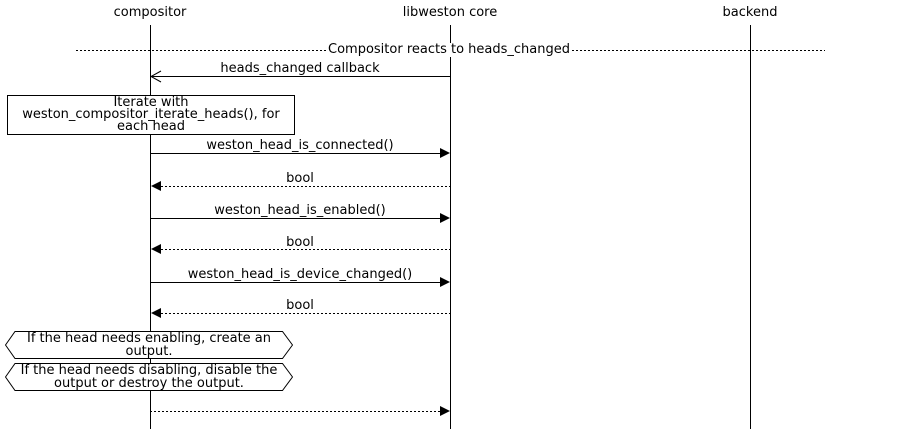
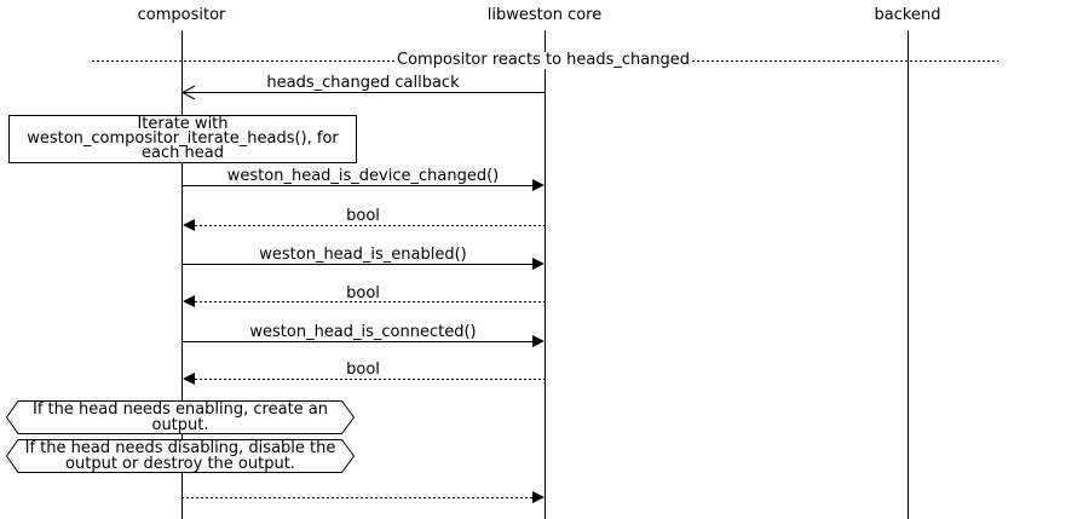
  compositor
  libweston core
  backend
  Compositor reacts to heads_changed
  heads_changed callback
  Iterate with
  weston_compositor_iterate_heads(), for
  each head
- weston_head_is_connected()
+ weston_head_is_device_changed()
  bool
  weston_head_is_enabled()
  bool
- weston_head_is_device_changed()
+ weston_head_is_connected()
  bool
  If the head needs enabling, create an
  output.
  If the head needs disabling, disable the
  output or destroy the output.
